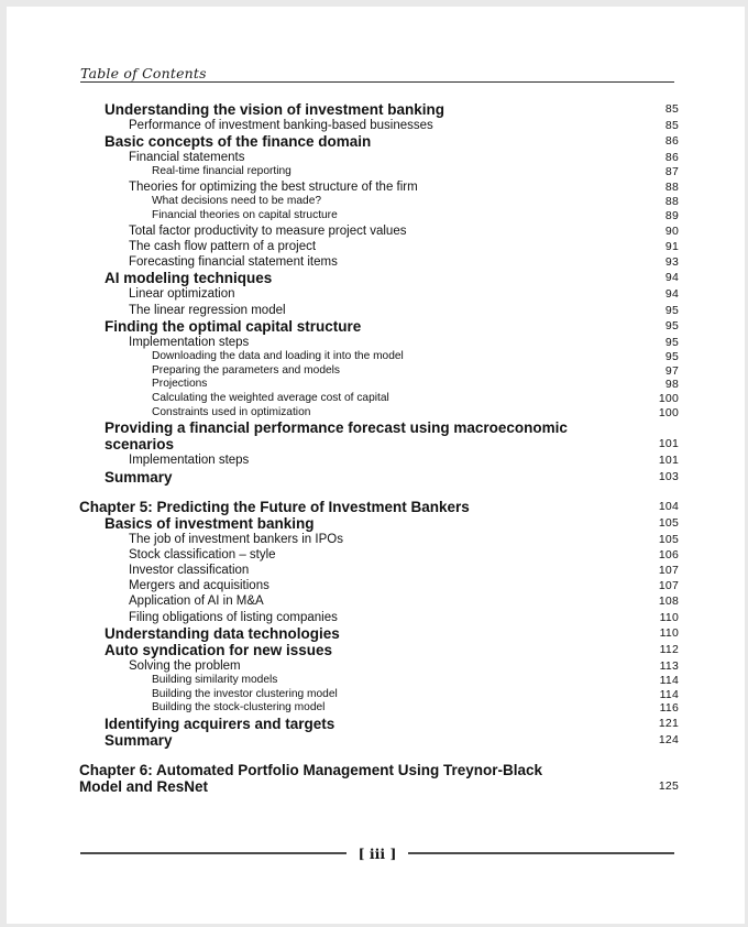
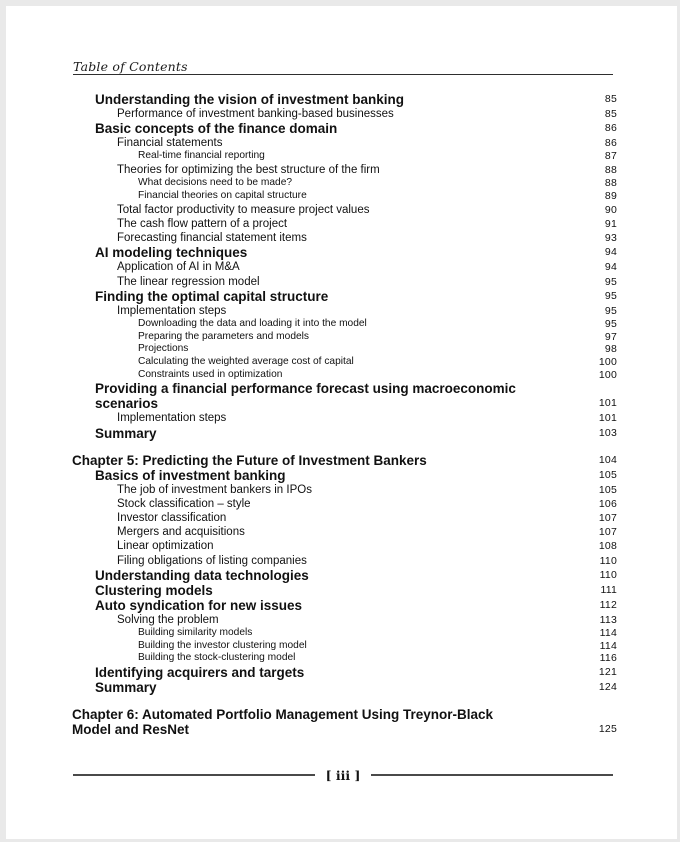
  Table of Contents
  Understanding the vision of investment banking
  85
  Performance of investment banking-based businesses
  85
  Basic concepts of the finance domain
  86
  Financial statements
  86
  Real-time financial reporting
  87
  Theories for optimizing the best structure of the firm
  88
  What decisions need to be made?
  88
  Financial theories on capital structure
  89
  Total factor productivity to measure project values
  90
  The cash flow pattern of a project
  91
  Forecasting financial statement items
  93
  AI modeling techniques
  94
- Linear optimization
+ Application of AI in M&A
  94
  The linear regression model
  95
  Finding the optimal capital structure
  95
  Implementation steps
  95
  Downloading the data and loading it into the model
  95
  Preparing the parameters and models
  97
  Projections
  98
  Calculating the weighted average cost of capital
  100
  Constraints used in optimization
  100
  Providing a financial performance forecast using macroeconomic
  scenarios
  101
  Implementation steps
  101
  Summary
  103
  Chapter 5: Predicting the Future of Investment Bankers
  104
  Basics of investment banking
  105
  The job of investment bankers in IPOs
  105
  Stock classification – style
  106
  Investor classification
  107
  Mergers and acquisitions
  107
- Application of AI in M&A
+ Linear optimization
  108
  Filing obligations of listing companies
  110
  Understanding data technologies
  110
+ Clustering models
+ 111
  Auto syndication for new issues
  112
  Solving the problem
  113
  Building similarity models
  114
  Building the investor clustering model
  114
  Building the stock-clustering model
  116
  Identifying acquirers and targets
  121
  Summary
  124
  Chapter 6: Automated Portfolio Management Using Treynor-Black
  Model and ResNet
  125
  [ iii ]
